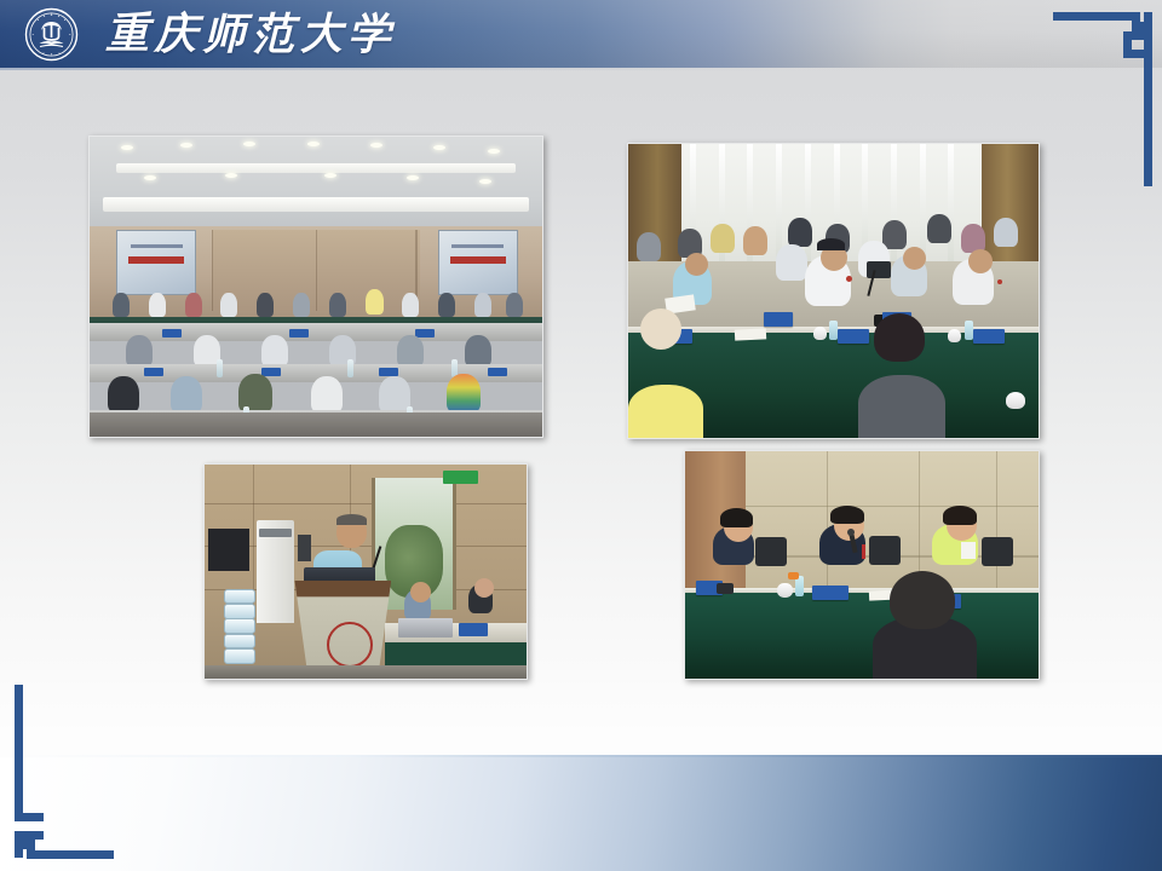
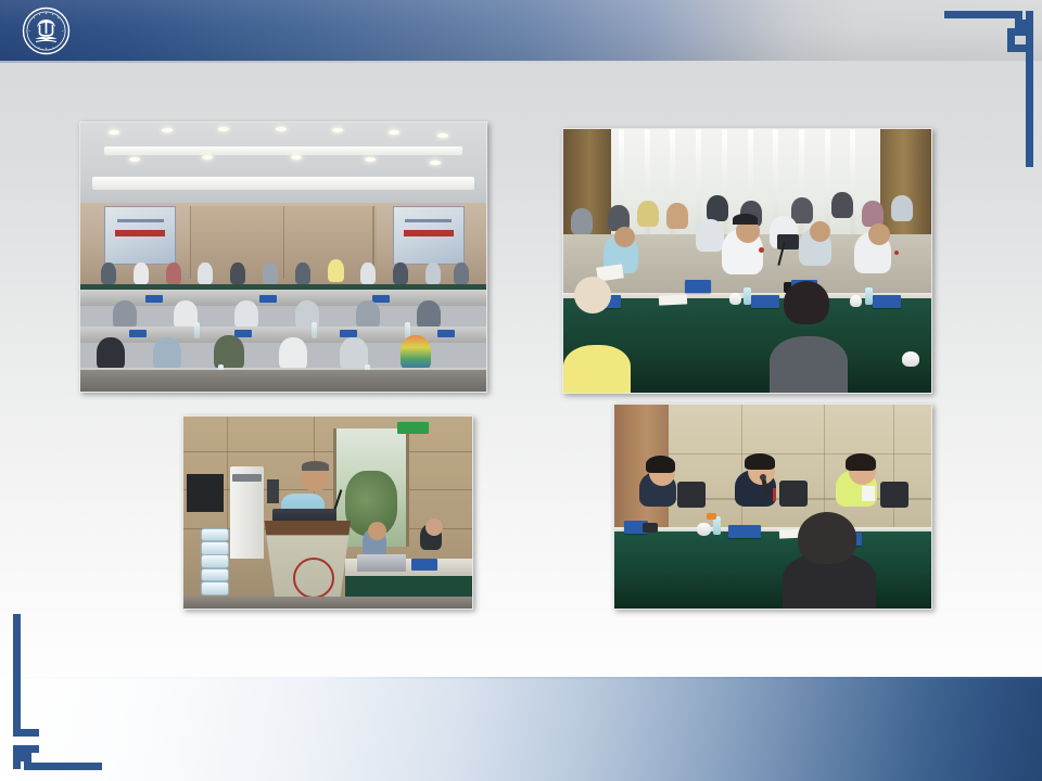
- 重庆师范大学
